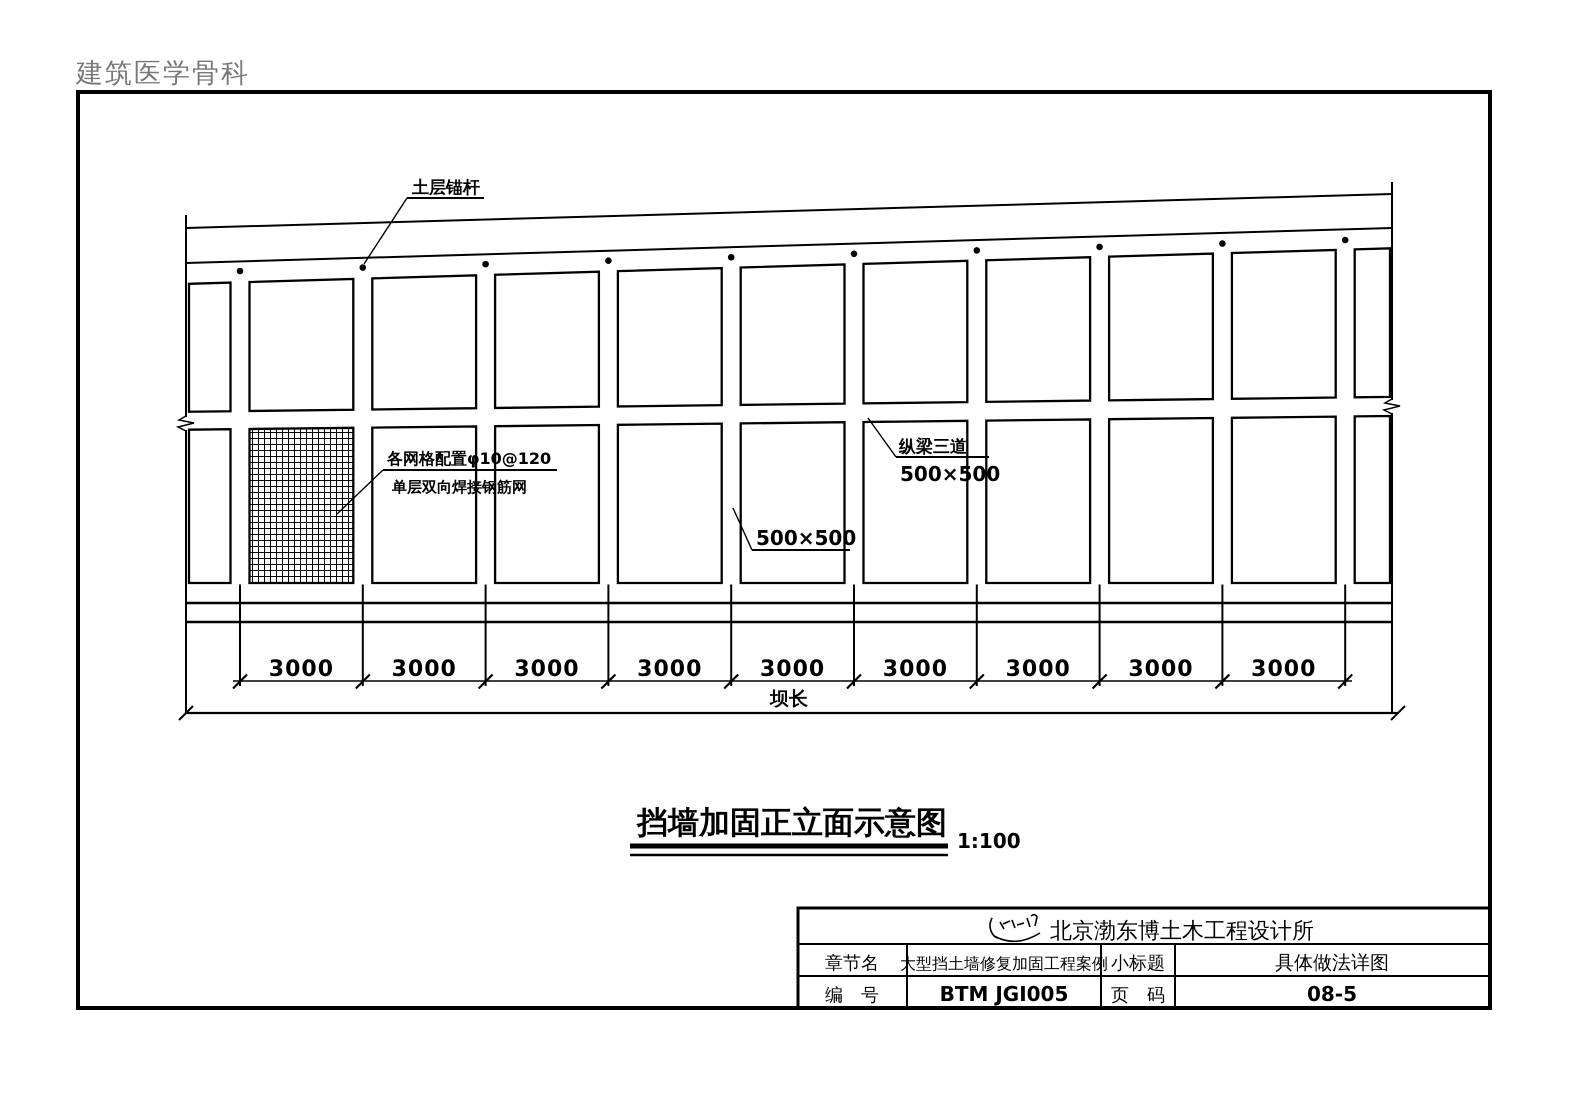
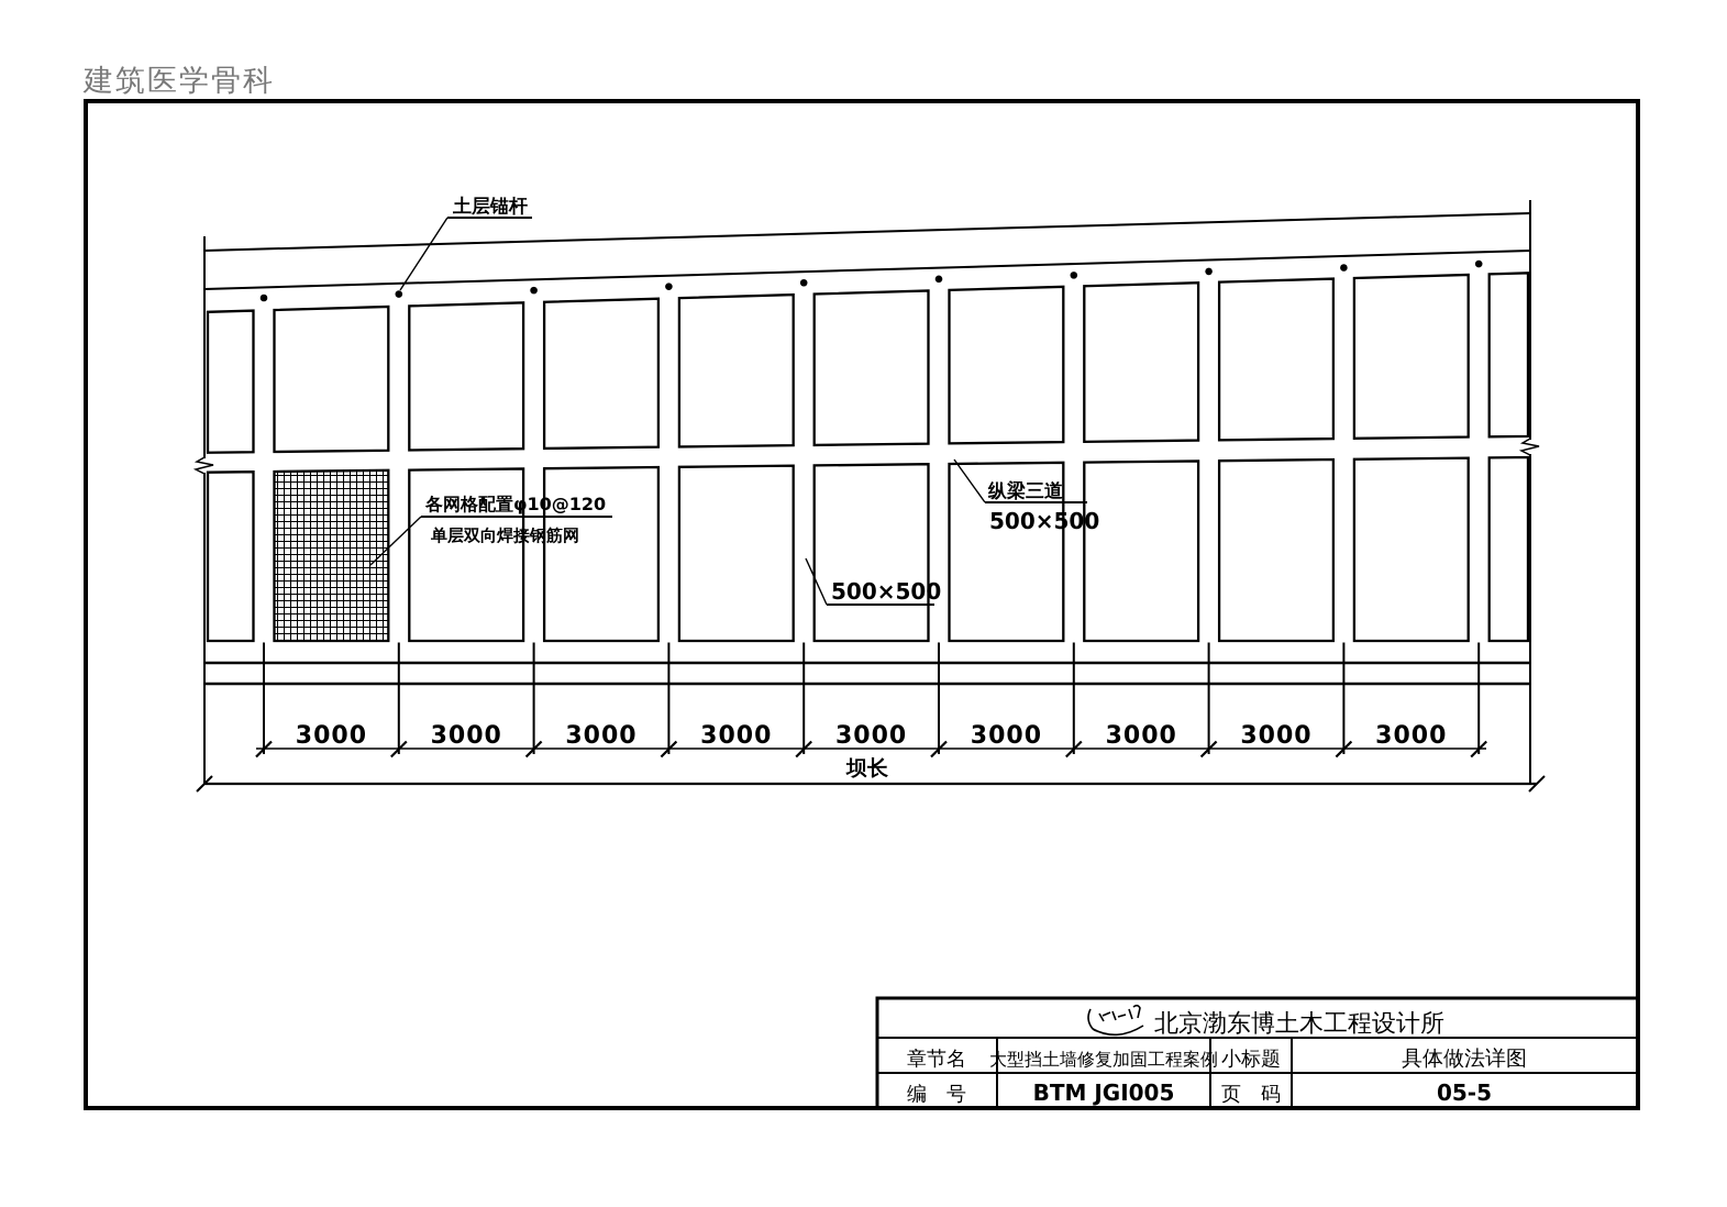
  建筑医学骨科
  3000
  3000
  3000
  3000
  3000
  3000
  3000
  3000
  3000
  坝长
  土层锚杆
  各网格配置φ10@120
  单层双向焊接钢筋网
  纵梁三道
  500×500
  500×500
- 挡墙加固正立面示意图
- 1:100
  北京渤东博土木工程设计所
  章节名
  大型挡土墙修复加固工程案例
  小标题
  具体做法详图
  编 号
  BTM JGI005
  页 码
- 08-5
+ 05-5
